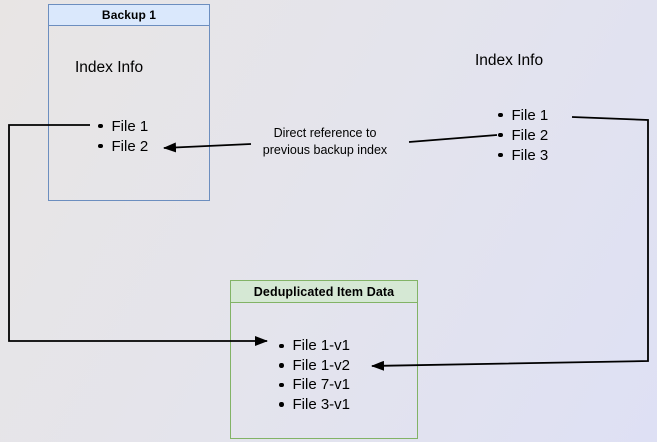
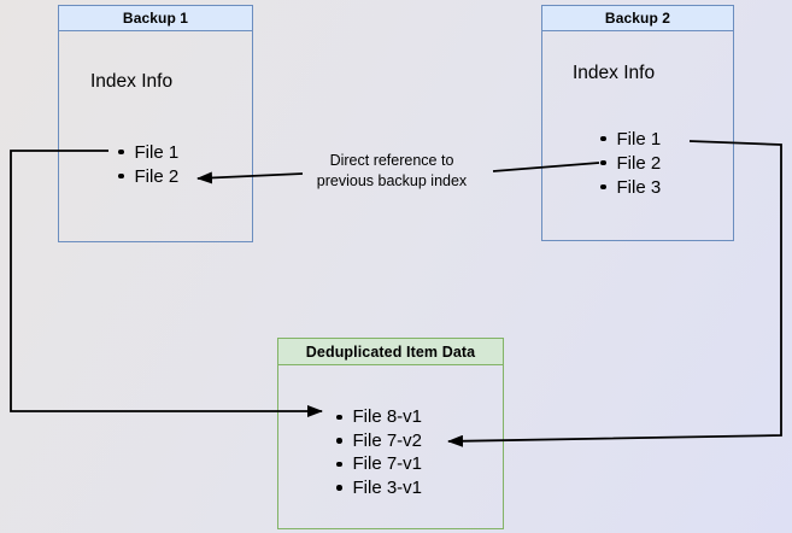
  Backup 1
  Index Info
  File 1
  File 2
+ Backup 2
  Index Info
  File 1
  File 2
  File 3
  Deduplicated Item Data
- File 1-v1
+ File 8-v1
- File 1-v2
+ File 7-v2
  File 7-v1
  File 3-v1
  Direct reference to
  previous backup index
